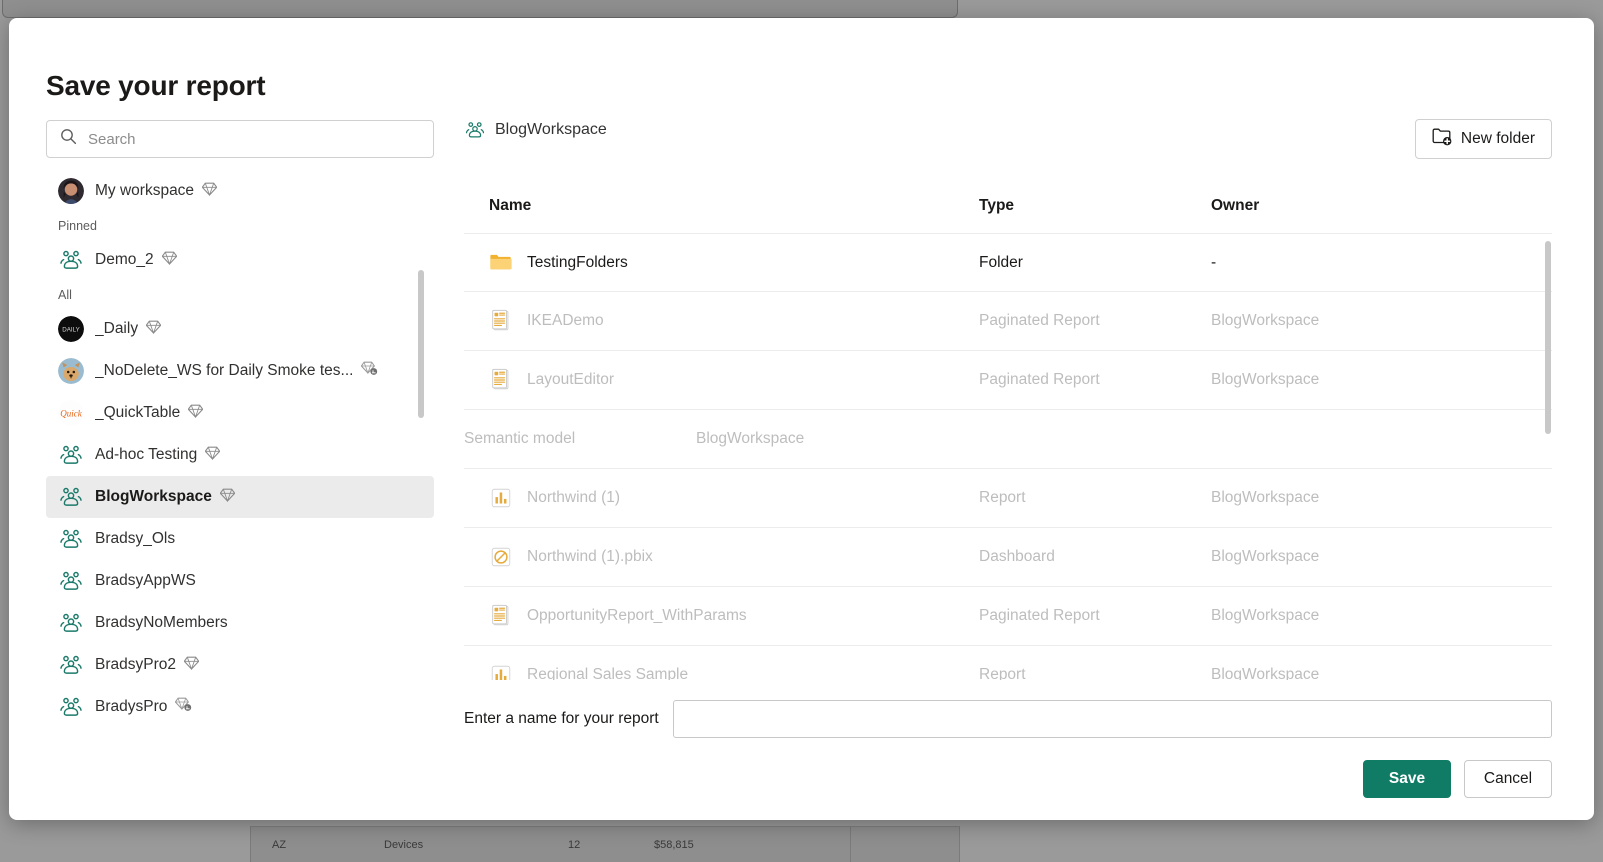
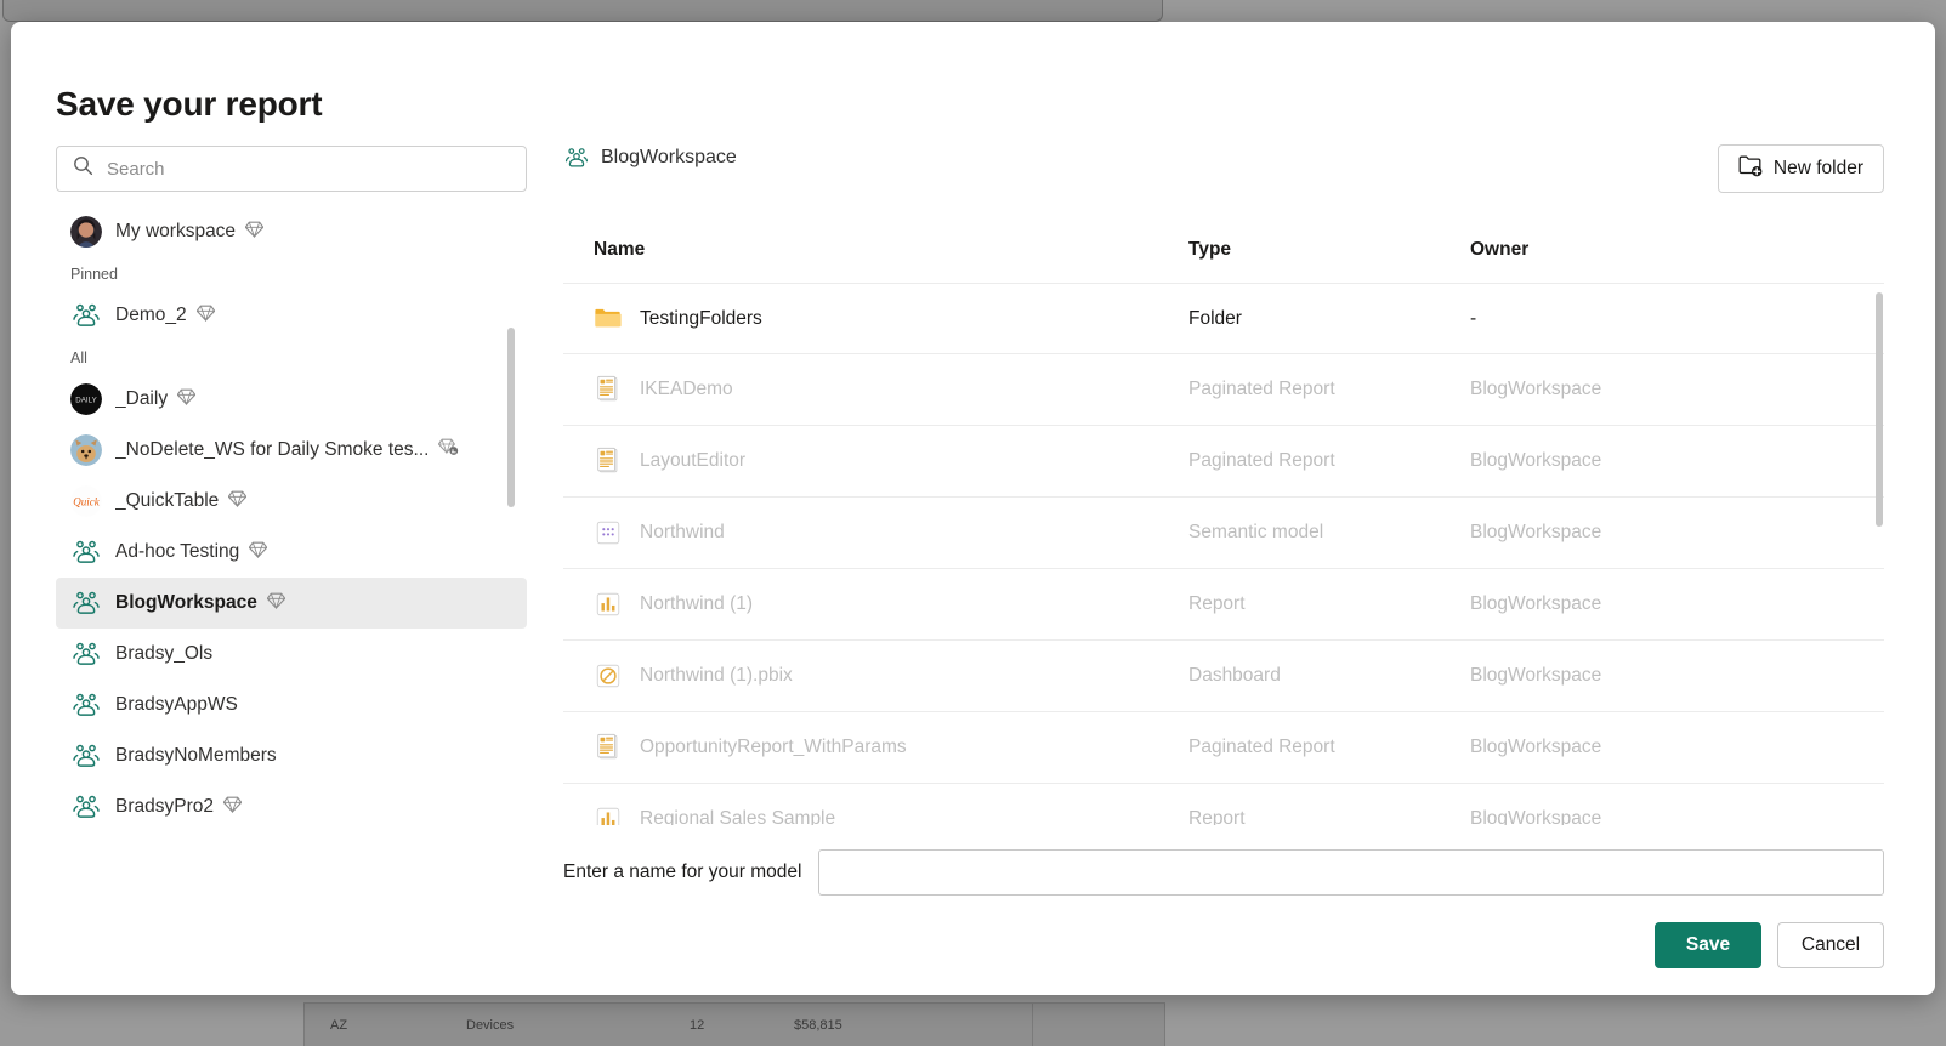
  AZ
  Devices
  12
  $58,815
  Save your report
  Search
  My workspace
  Pinned
  Demo_2
  All
  _Daily
  _NoDelete_WS for Daily Smoke tes...
  Quick
  _QuickTable
  Ad-hoc Testing
  BlogWorkspace
  Bradsy_Ols
  BradsyAppWS
  BradsyNoMembers
  BradsyPro2
- BradysPro
  BlogWorkspace
  New folder
  Name
  Type
  Owner
  TestingFolders
  Folder
  -
  IKEADemo
  Paginated Report
  BlogWorkspace
  LayoutEditor
  Paginated Report
  BlogWorkspace
+ Northwind
  Semantic model
  BlogWorkspace
  Northwind (1)
  Report
  BlogWorkspace
  Northwind (1).pbix
  Dashboard
  BlogWorkspace
  OpportunityReport_WithParams
  Paginated Report
  BlogWorkspace
  Regional Sales Sample
  Report
  BlogWorkspace
- Enter a name for your report
+ Enter a name for your model
  Save
  Cancel
